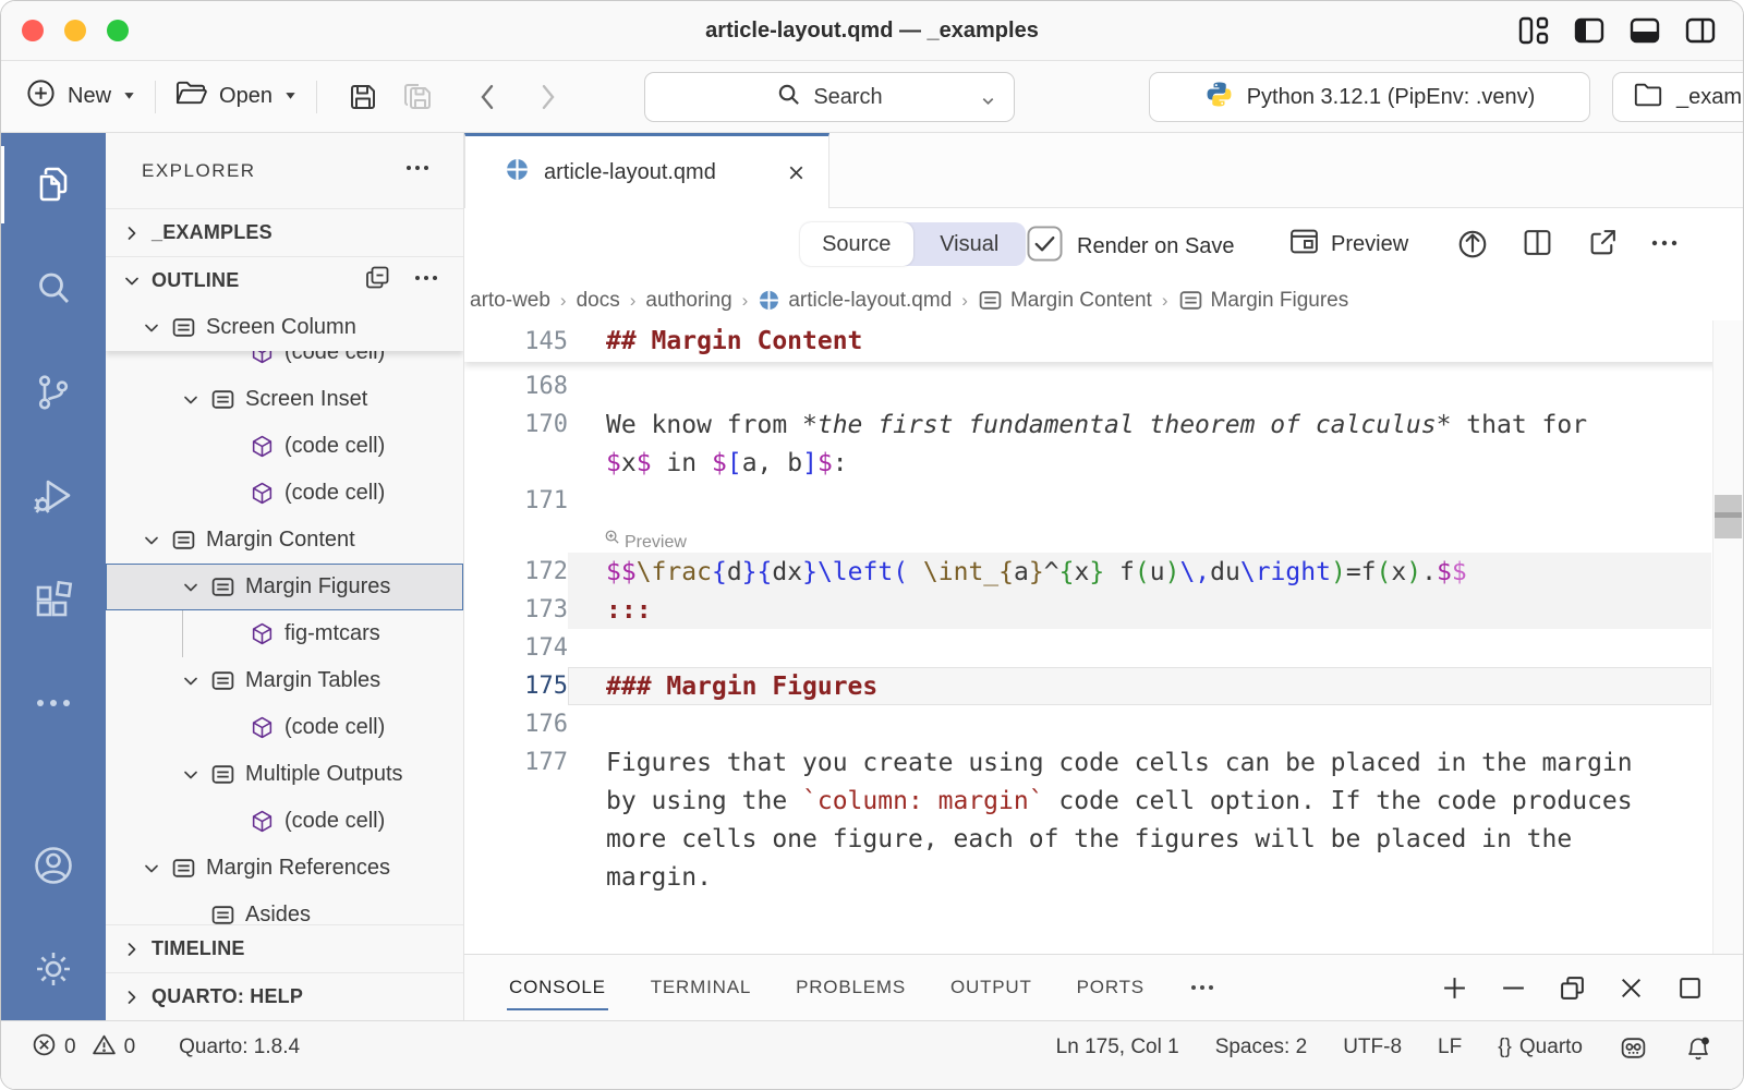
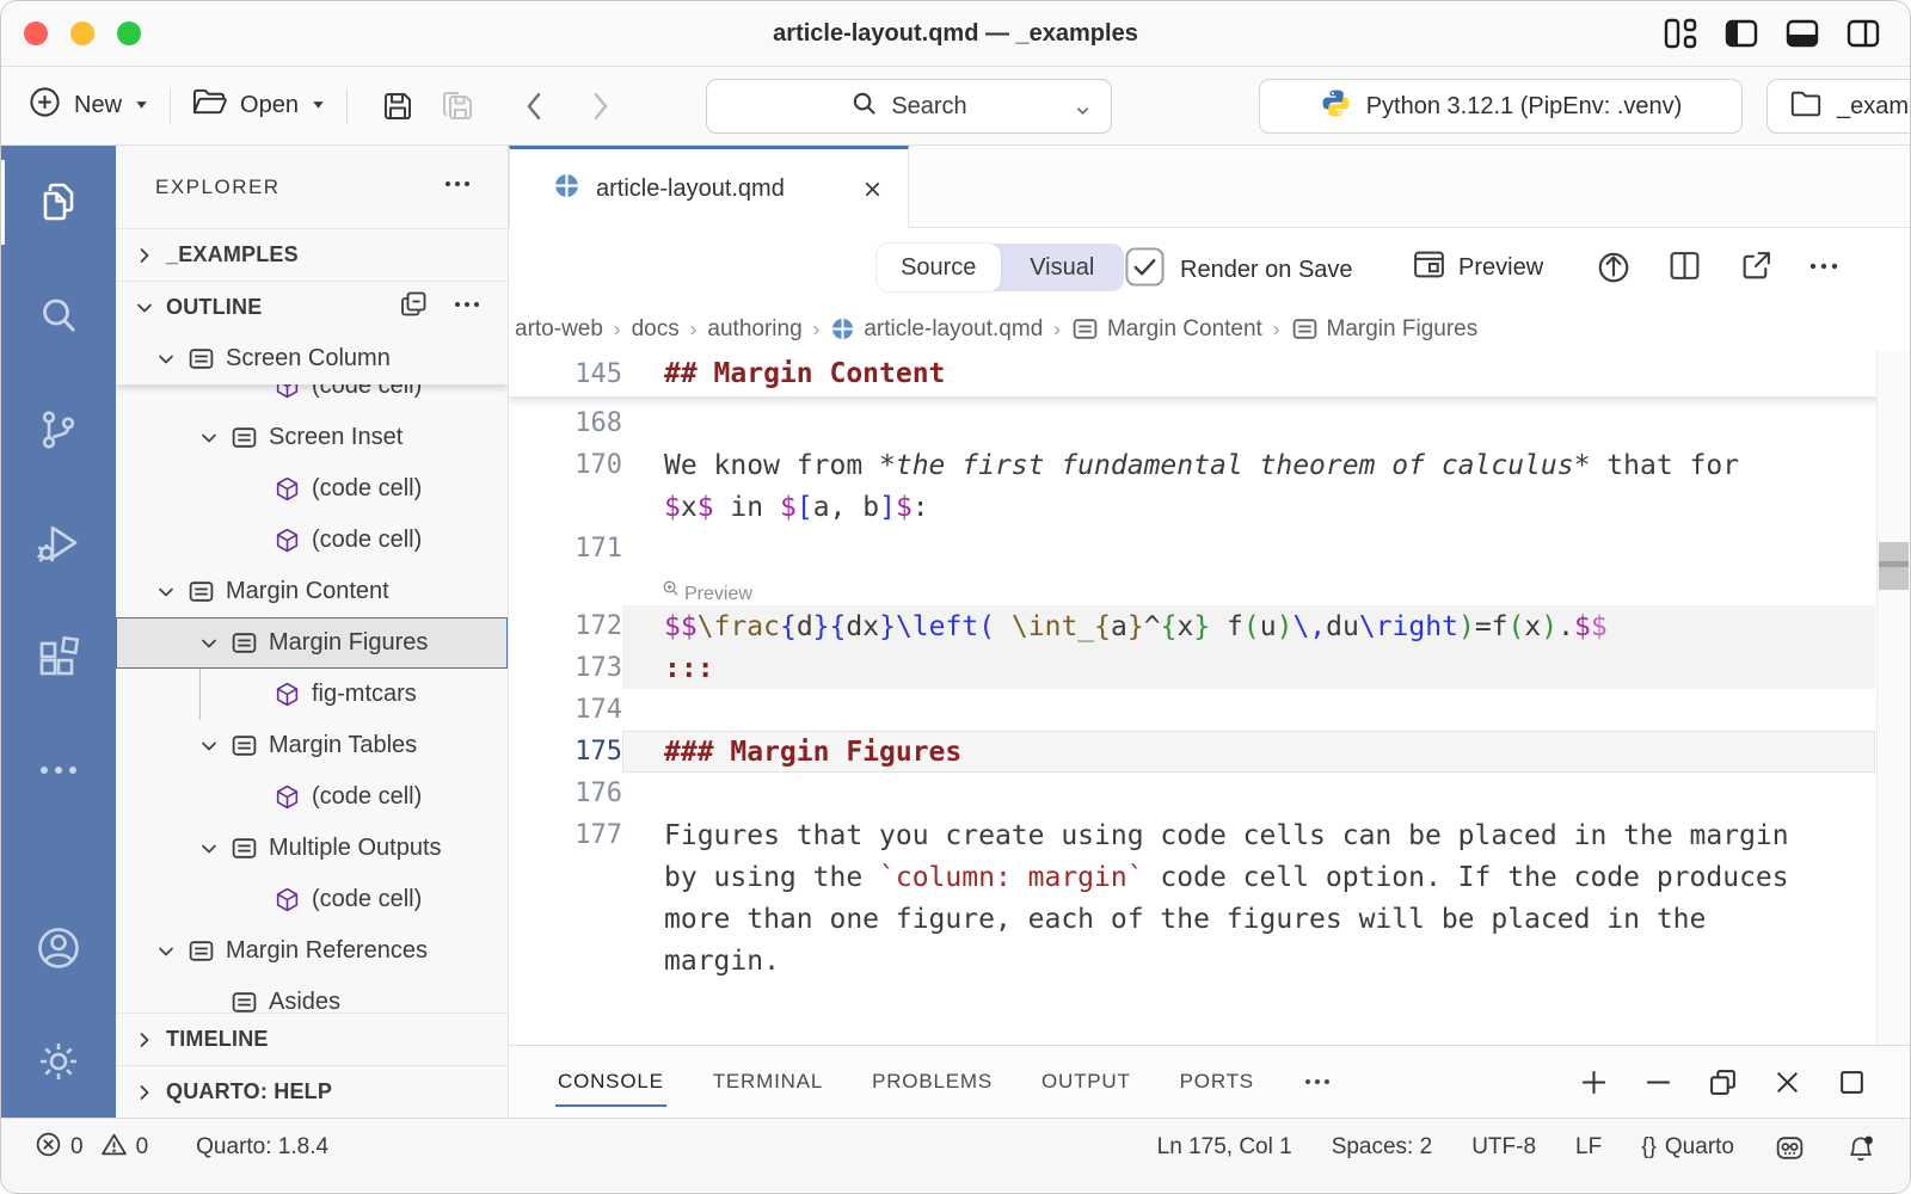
  article-layout.qmd — _examples
  New
  Open
  Search
  Python 3.12.1 (PipEnv: .venv)
  EXPLORER
  _EXAMPLES
  OUTLINE
  Screen Column
  (code cell)
  Screen Inset
  (code cell)
  (code cell)
  Margin Content
  Margin Figures
  fig-mtcars
  Margin Tables
  (code cell)
  Multiple Outputs
  (code cell)
  Margin References
  Asides
  TIMELINE
  QUARTO: HELP
  article-layout.qmd
  Source
  Visual
  Render on Save
  Preview
  arto-web
  ›
  docs
  ›
  authoring
  ›
  article-layout.qmd
  ›
  Margin Content
  ›
  Margin Figures
  145
  ## Margin Content
  168
  170
  We know from
  *the first fundamental theorem of calculus*
  that for
  $
  x
  $
  in
  $
  [
  a, b
  ]
  $
  :
  171
  Preview
  172
  $$
  \frac
  {
  d
  }
  {
  dx
  }
  \left(
  \int_
  {
  a
  }
  ^
  {
  x
  }
  f
  (
  u
  )
  \,
  du
  \right
  )
  =f
  (
  x
  )
  .
  $
  $
  173
  :::
  174
  175
  ### Margin Figures
  176
  177
  Figures that you create using code cells can be placed in the margin
  by using the
  `column: margin`
  code cell option. If the code produces
- more cells one figure, each of the figures will be placed in the
+ more than one figure, each of the figures will be placed in the
  margin.
  CONSOLE
  TERMINAL
  PROBLEMS
  OUTPUT
  PORTS
  0
  0
  Quarto: 1.8.4
  Ln 175, Col 1
  Spaces: 2
  UTF-8
  LF
  {}
  Quarto
